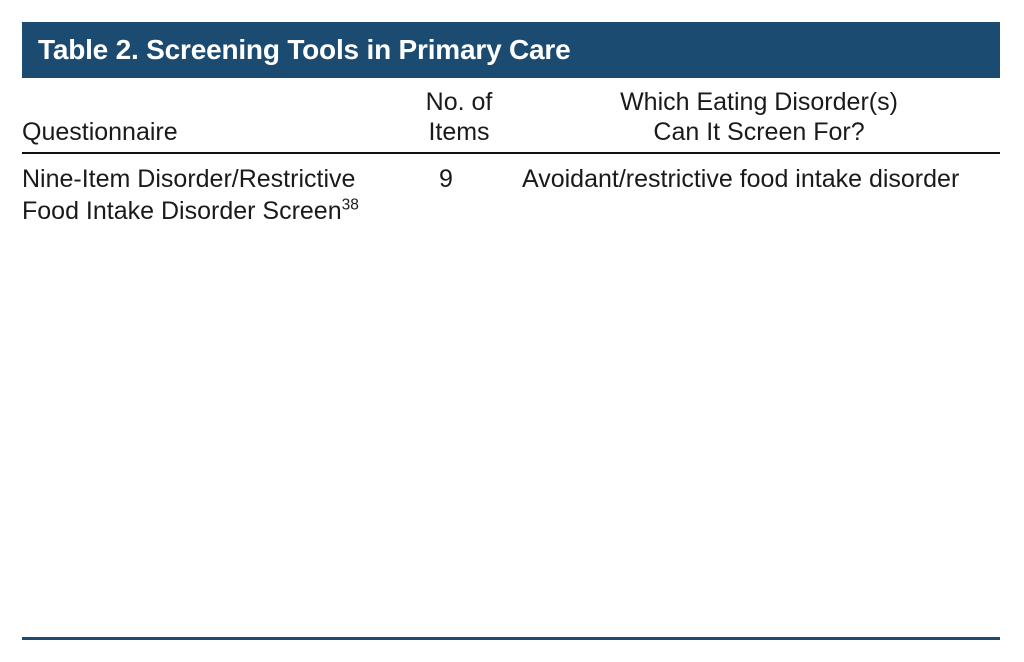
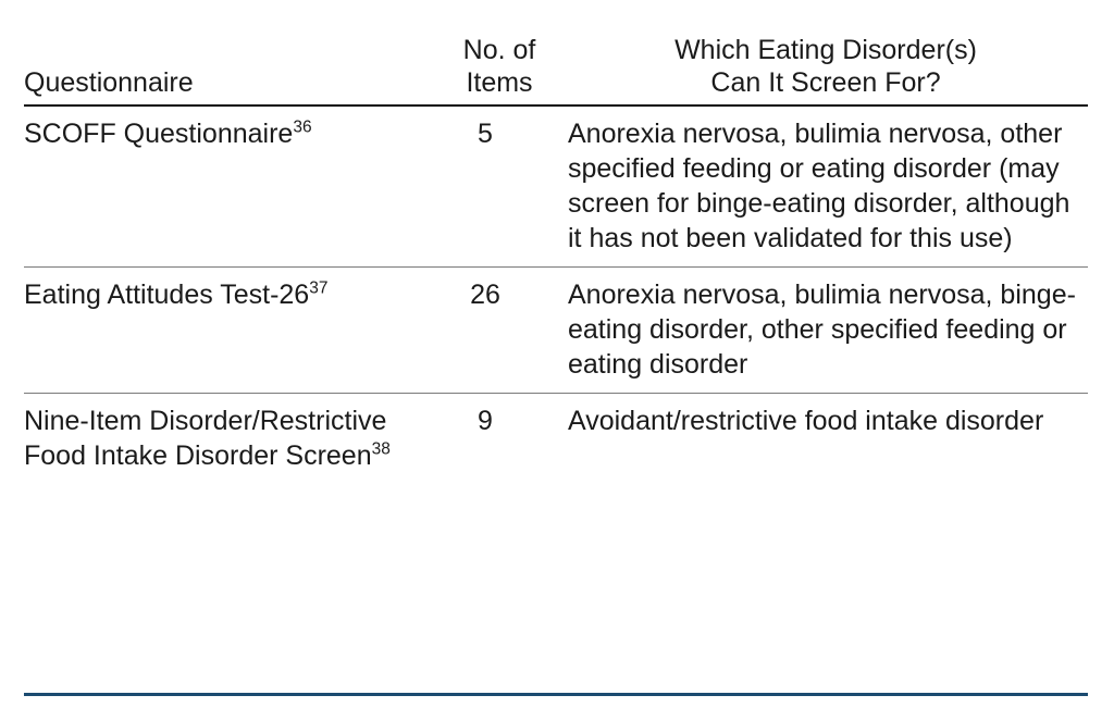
- Table 2. Screening Tools in Primary Care
  Questionnaire	No. of Items	Which Eating Disorder(s) Can It Screen For?
+ SCOFF Questionnaire36	5	Anorexia nervosa, bulimia nervosa, other specified feeding or eating disorder (may screen for binge-eating disorder, although it has not been validated for this use)
+ Eating Attitudes Test-2637	26	Anorexia nervosa, bulimia nervosa, binge-eating disorder, other specified feeding or eating disorder
  Nine-Item Disorder/Restrictive Food Intake Disorder Screen38	9	Avoidant/restrictive food intake disorder
